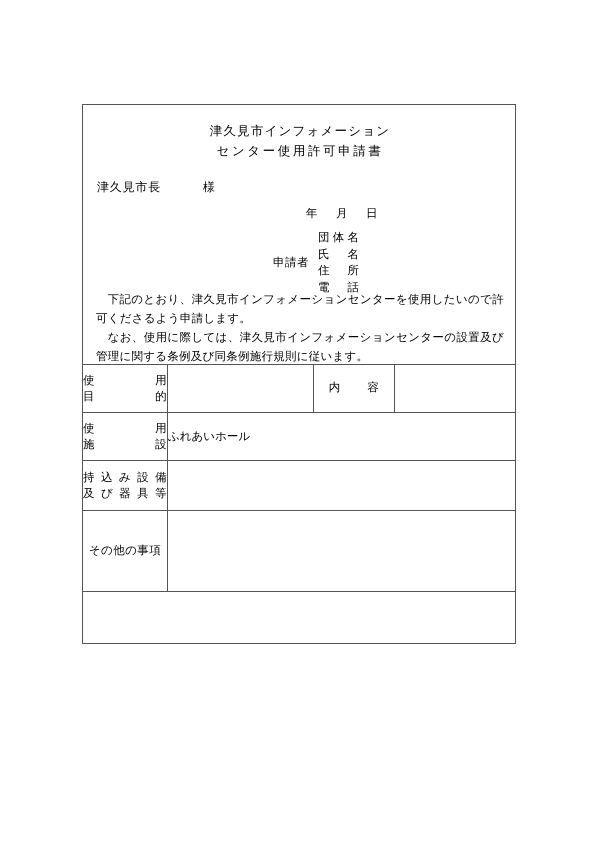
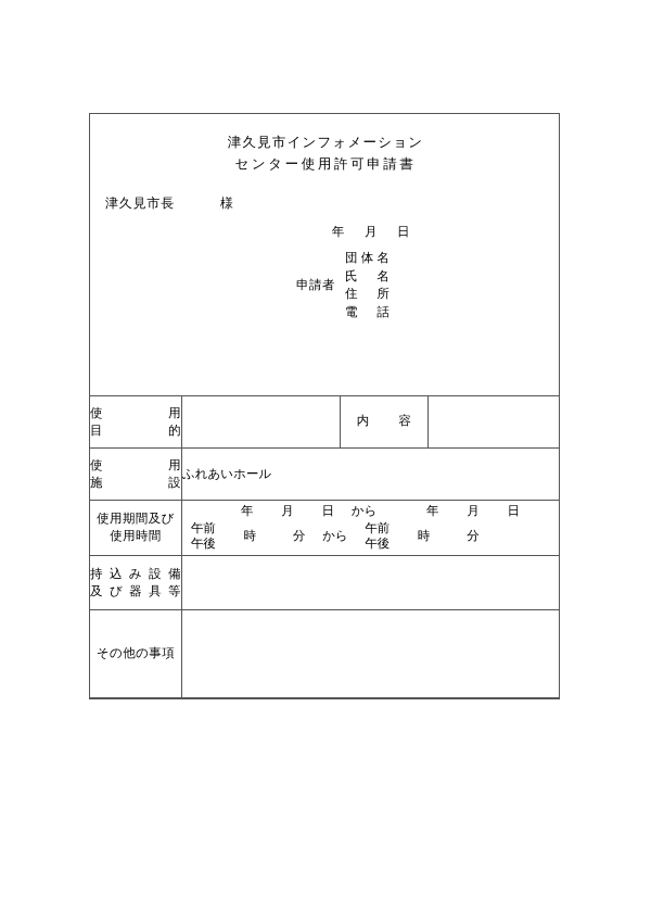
  津久見市インフォメーション
  センター使用許可申請書
  津久見市長 様
  年 月 日
  申請者
  団体名
  氏名
  住所
  電話
- 下記のとおり、津久見市インフォメーションセンターを使用したいので許可くださるよう申請します。
- なお、使用に際しては、津久見市インフォメーションセンターの設置及び管理に関する条例及び同条例施行規則に従います。
  使用 目的		内容
  使用 施設	ふれあいホール
+ 使用期間及び 使用時間	年 月 日 から 年 月 日 午前 午後 時 分 から 午前 午後 時 分
  持込み設備 及び器具等
  その他の事項
